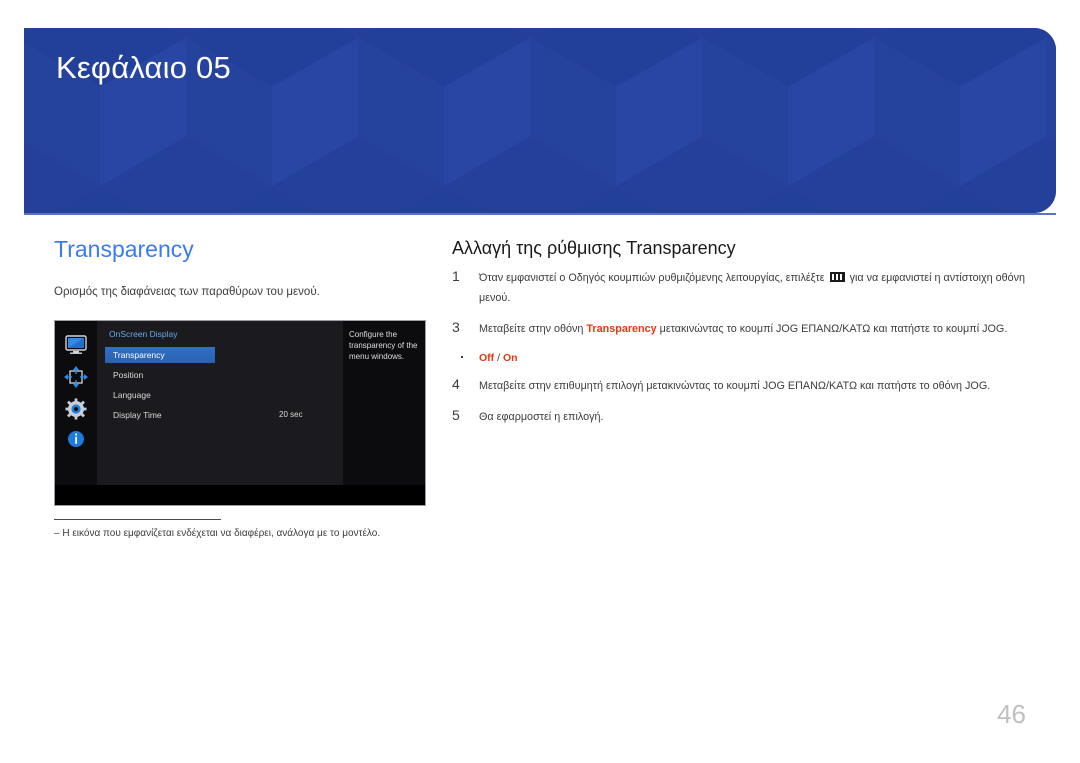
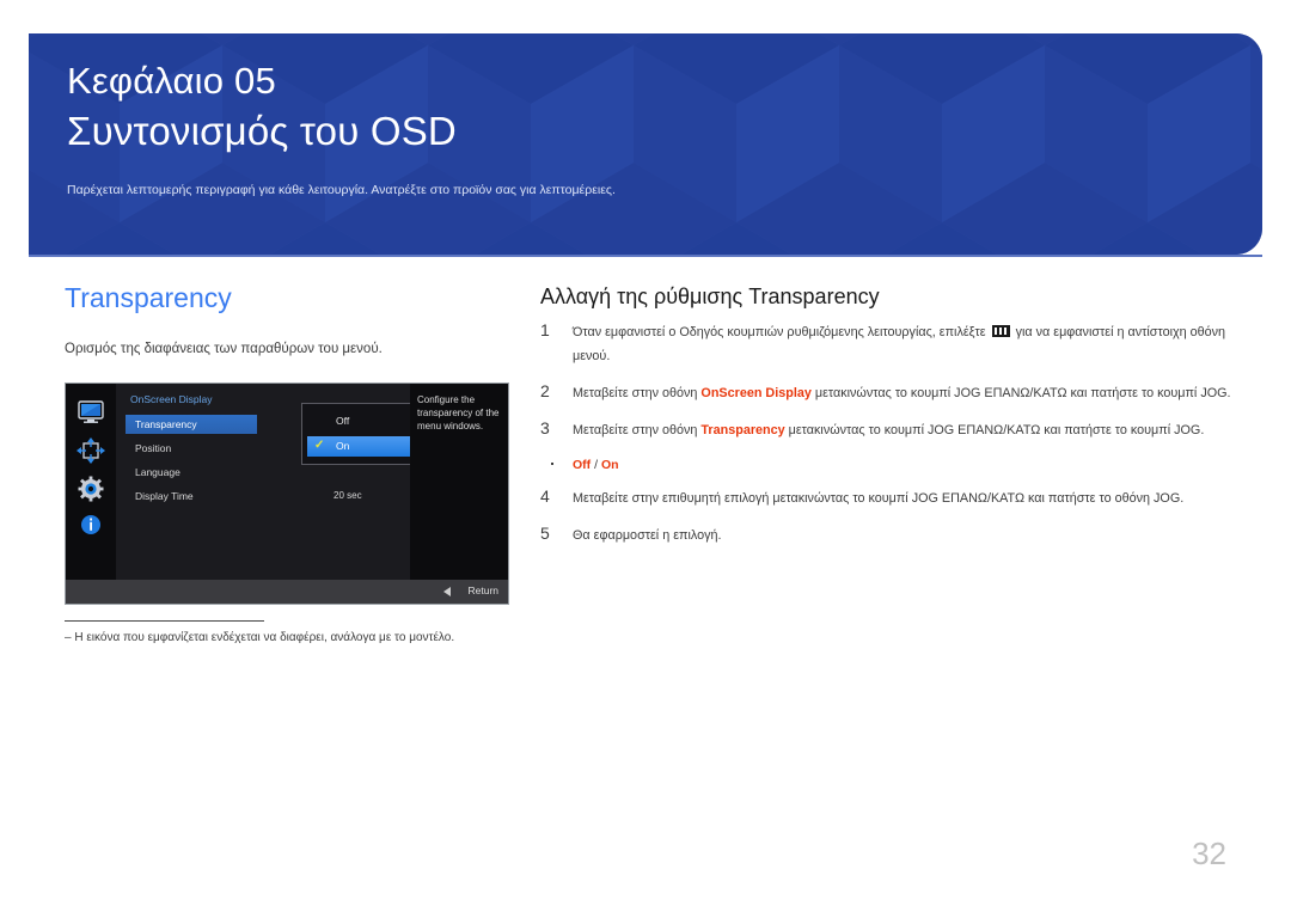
  Κεφάλαιο 05
+ Συντονισμός του OSD
+ Παρέχεται λεπτομερής περιγραφή για κάθε λειτουργία. Ανατρέξτε στο προϊόν σας για λεπτομέρειες.
  Transparency
  Ορισμός της διαφάνειας των παραθύρων του μενού.
  OnScreen Display
  Transparency
  Position
  Language
  Display Time
  20 sec
+ Off
+ On
+ ✓
  Configure the transparency of the menu windows.
+ Return
  ‒ Η εικόνα που εμφανίζεται ενδέχεται να διαφέρει, ανάλογα με το μοντέλο.
  Αλλαγή της ρύθμισης Transparency
  1
  Όταν εμφανιστεί ο Οδηγός κουμπιών ρυθμιζόμενης λειτουργίας, επιλέξτε για να εμφανιστεί η αντίστοιχη οθόνη μενού.
+ 2
+ Μεταβείτε στην οθόνη OnScreen Display μετακινώντας το κουμπί JOG ΕΠΑΝΩ/ΚΑΤΩ και πατήστε το κουμπί JOG.
  3
  Μεταβείτε στην οθόνη Transparency μετακινώντας το κουμπί JOG ΕΠΑΝΩ/ΚΑΤΩ και πατήστε το κουμπί JOG.
  Off / On
  4
  Μεταβείτε στην επιθυμητή επιλογή μετακινώντας το κουμπί JOG ΕΠΑΝΩ/ΚΑΤΩ και πατήστε το οθόνη JOG.
  5
  Θα εφαρμοστεί η επιλογή.
- 46
+ 32
